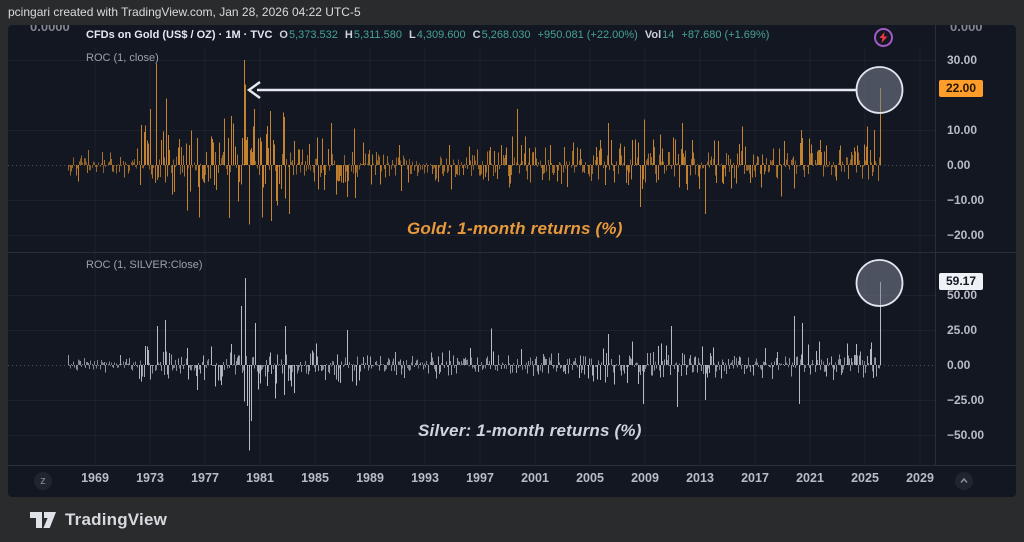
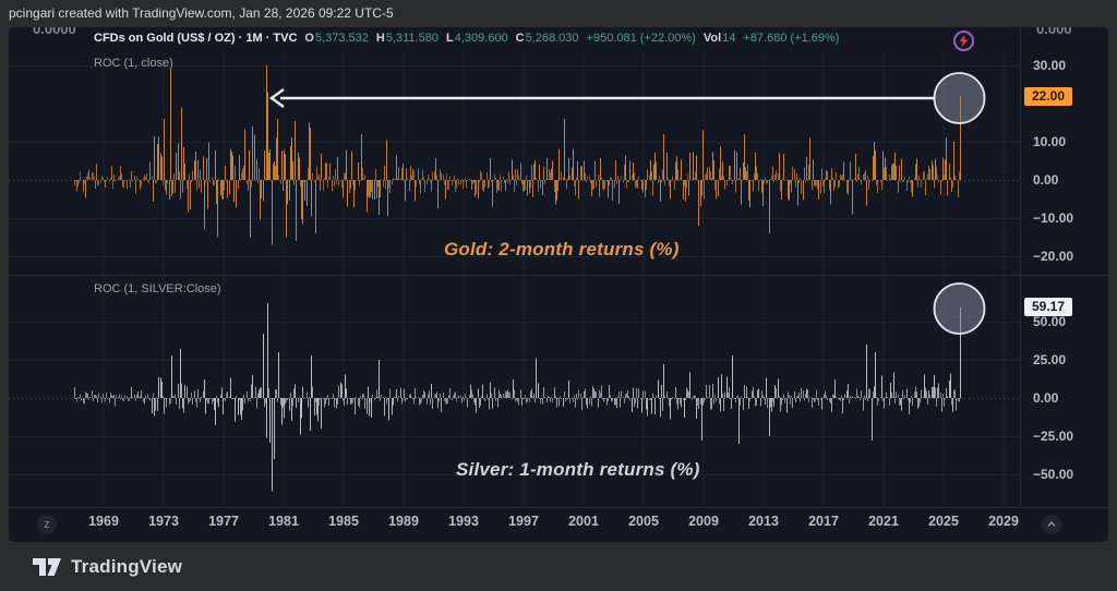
- pcingari created with TradingView.com, Jan 28, 2026 04:22 UTC-5
+ pcingari created with TradingView.com, Jan 28, 2026 09:22 UTC-5
  CFDs on Gold (US$ / OZ) · 1M · TVC O5,373.532 H5,311.580 L4,309.600 C5,268.030 +950.081 (+22.00%) Vol14 +87.680 (+1.69%)
  0.0000
  0.000
  ROC (1, close)
  ROC (1, SILVER:Close)
  22.00
  59.17
- Gold: 1-month returns (%)
+ Gold: 2-month returns (%)
  Silver: 1-month returns (%)
  z
  30.00
  10.00
  0.00
  −10.00
  −20.00
  50.00
  25.00
  0.00
  −25.00
  −50.00
  1969
  1973
  1977
  1981
  1985
  1989
  1993
  1997
  2001
  2005
  2009
  2013
  2017
  2021
  2025
  2029
  TradingView
